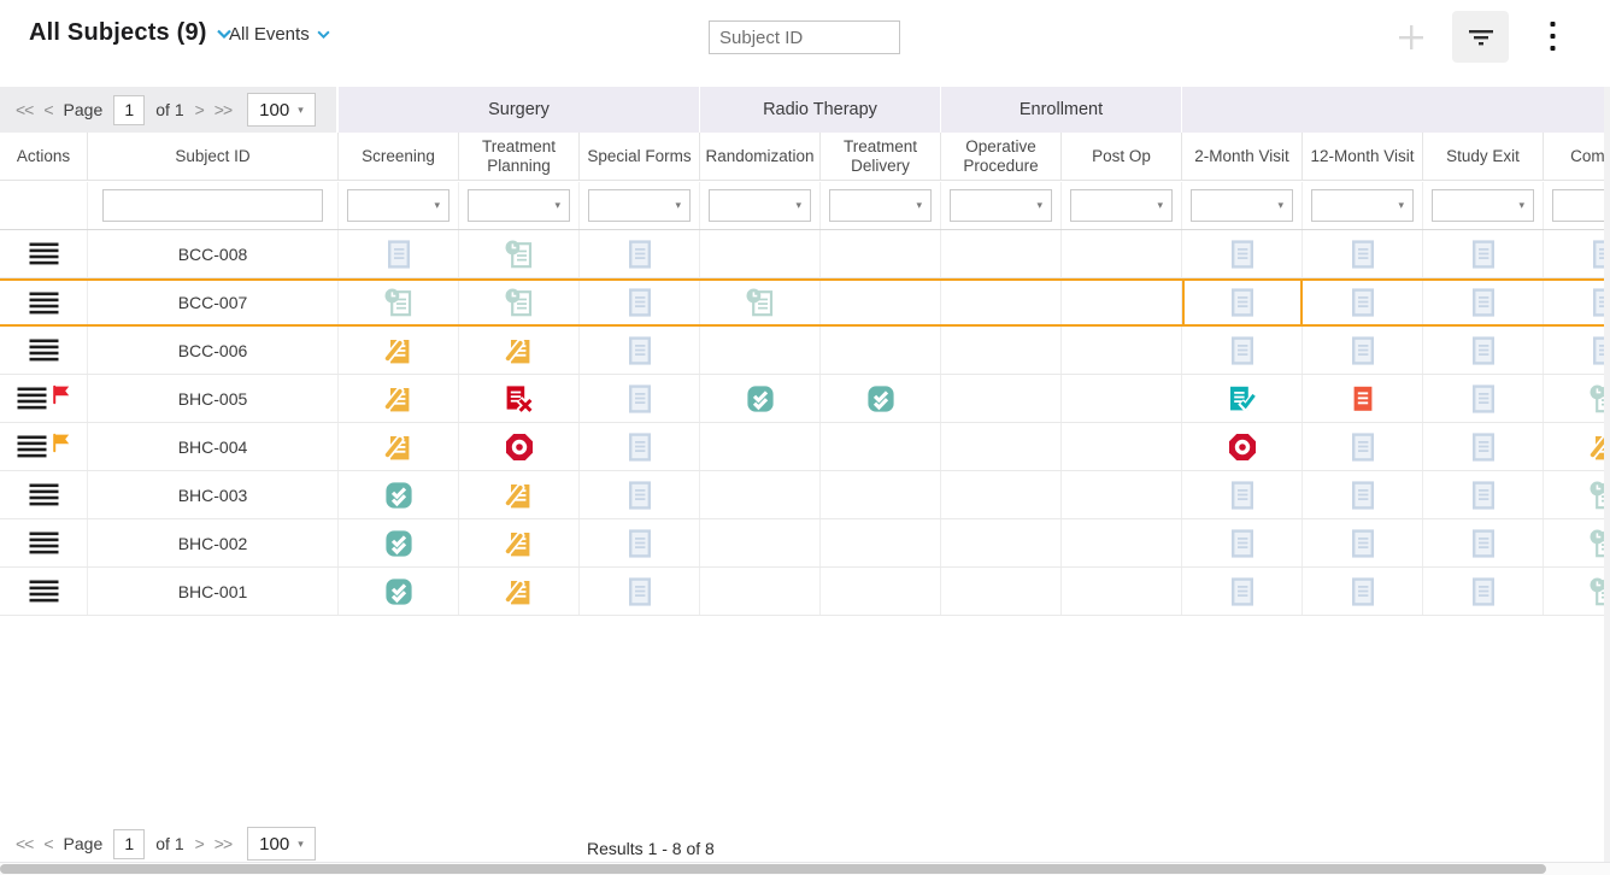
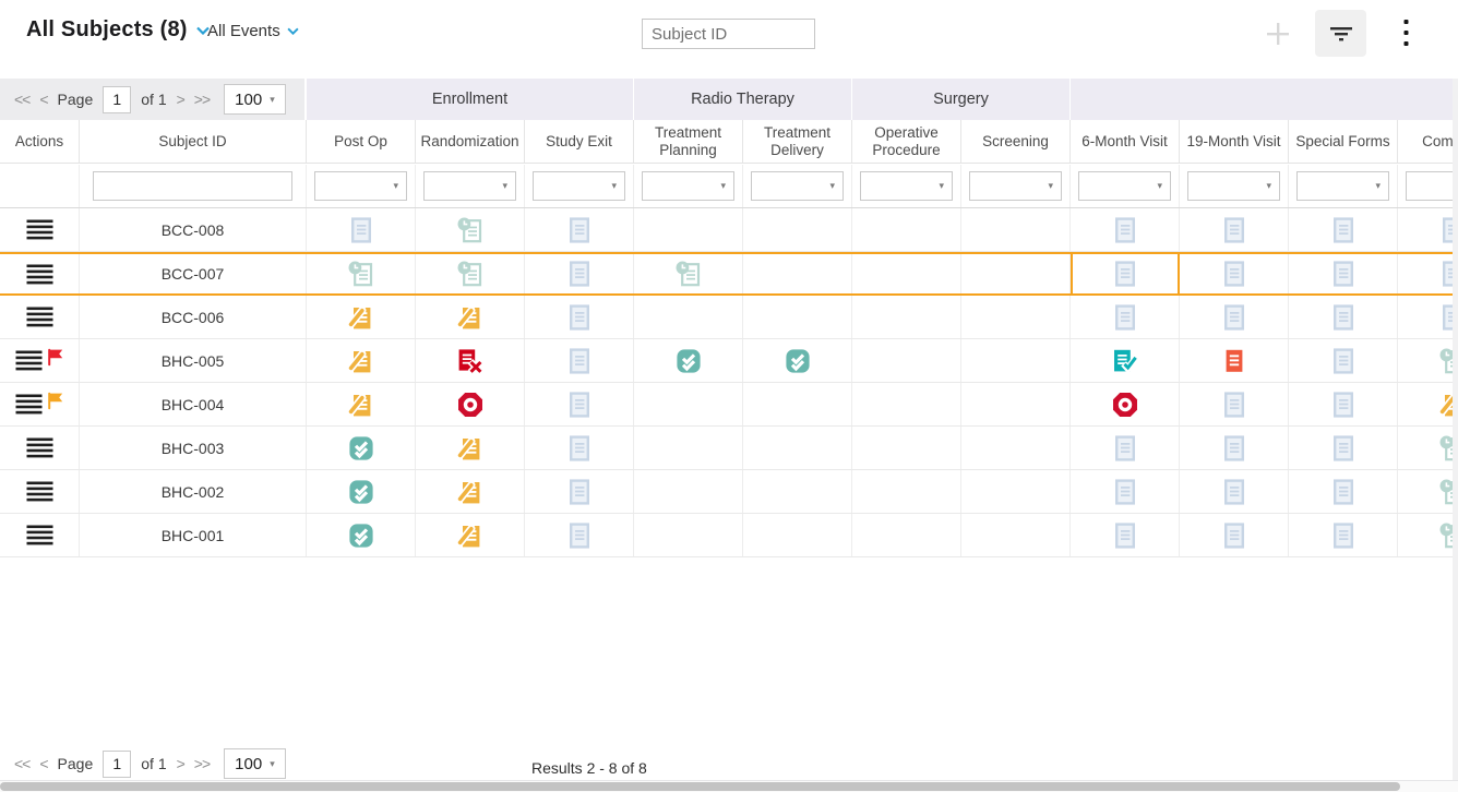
- All Subjects (9)
+ All Subjects (8)
  All Events
  Subject ID
  <<
  <
  Page
  1
  of 1
  >
  >>
  100
  ▾
- Surgery
+ Enrollment
  Radio Therapy
- Enrollment
+ Surgery
  Actions
  Subject ID
- Screening
+ Post Op
- Treatment Planning
+ Randomization
- Special Forms
+ Study Exit
- Randomization
+ Treatment Planning
  Treatment Delivery
  Operative Procedure
- Post Op
+ Screening
- 2-Month Visit
+ 6-Month Visit
- 12-Month Visit
+ 19-Month Visit
- Study Exit
+ Special Forms
  ▾
  ▾
  ▾
  ▾
  ▾
  ▾
  ▾
  ▾
  ▾
  ▾
  BCC-008
  BCC-007
  BCC-006
  BHC-005
  BHC-004
  BHC-003
  BHC-002
  BHC-001
  <<
  <
  Page
  1
  of 1
  >
  >>
  100
  ▾
- Results 1 - 8 of 8
+ Results 2 - 8 of 8
